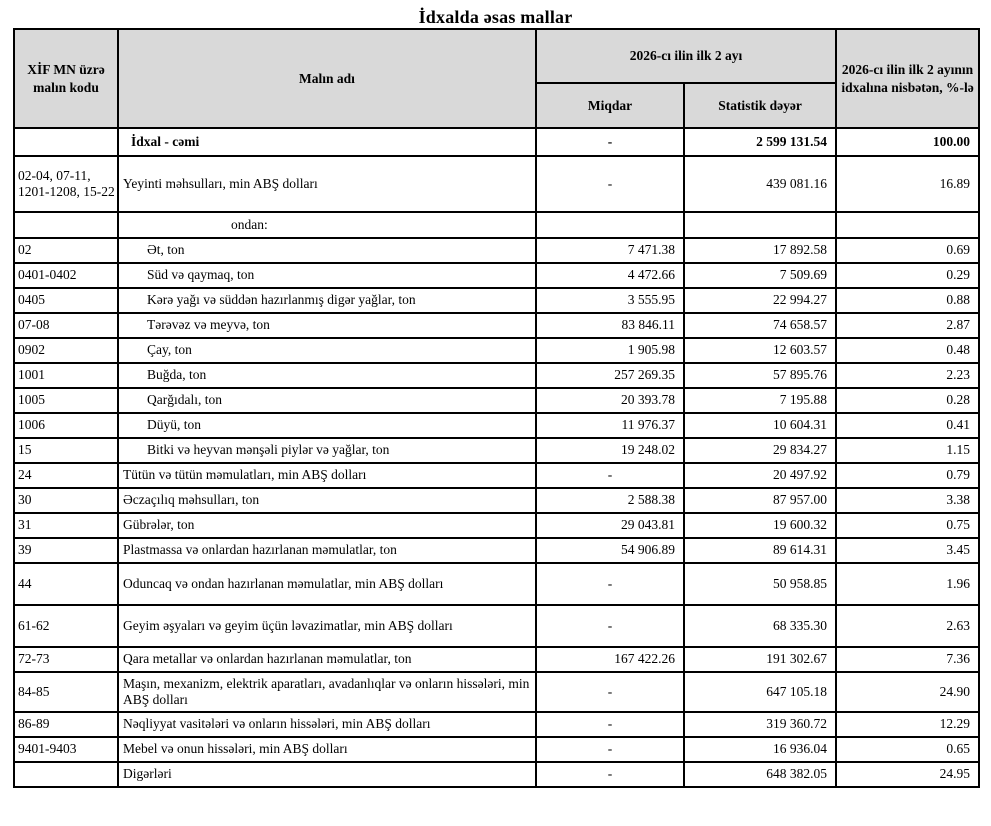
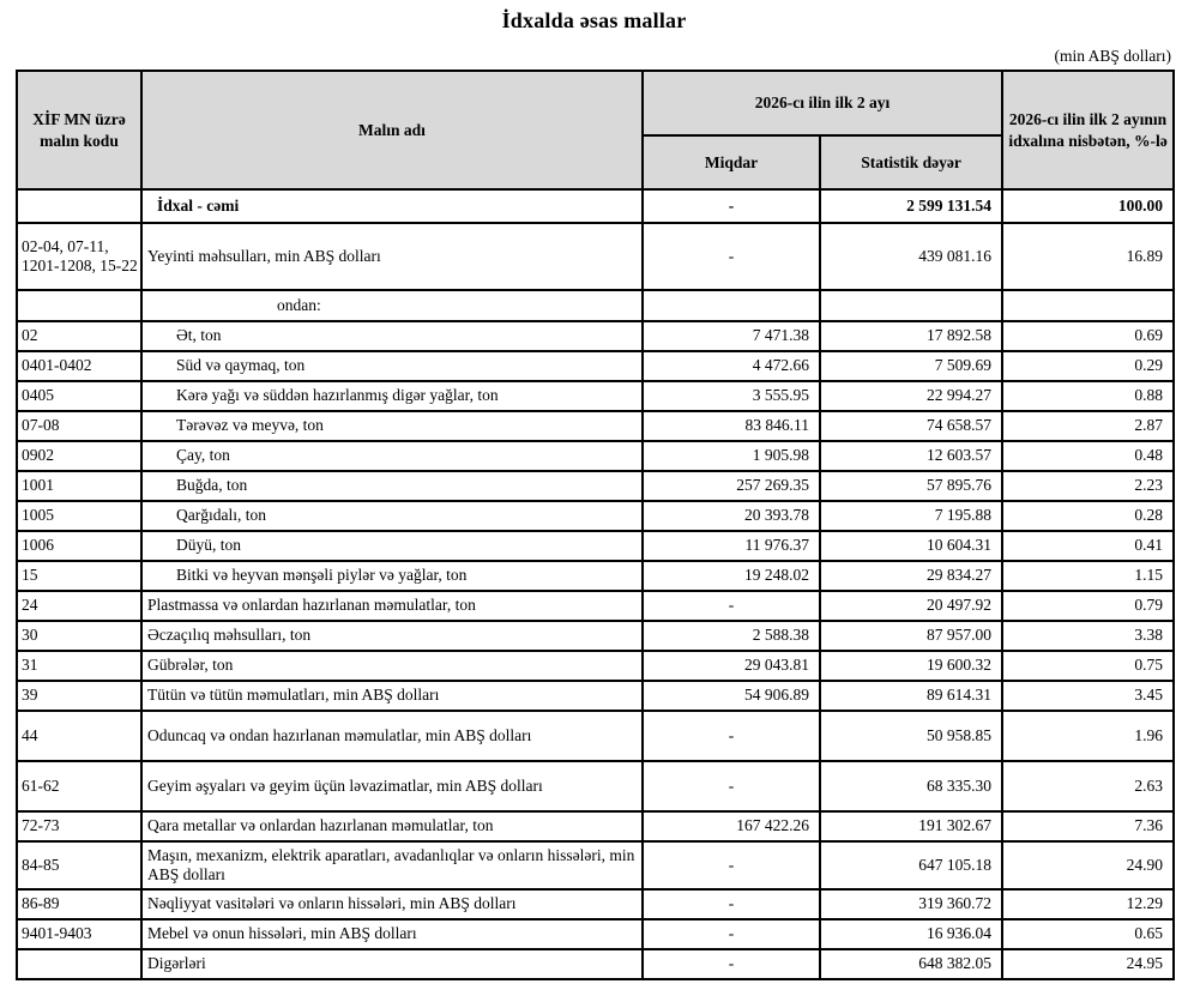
  İdxalda əsas mallar
+ (min ABŞ dolları)
  XİF MN üzrə malın kodu	Malın adı	2026-cı ilin ilk 2 ayı	2026-cı ilin ilk 2 ayının idxalına nisbətən, %-lə
  Miqdar	Statistik dəyər
  	İdxal - cəmi	-	2 599 131.54	100.00
  02-04, 07-11, 1201-1208, 15-22	Yeyinti məhsulları, min ABŞ dolları	-	439 081.16	16.89
  	ondan:
  02	Ət, ton	7 471.38	17 892.58	0.69
  0401-0402	Süd və qaymaq, ton	4 472.66	7 509.69	0.29
  0405	Kərə yağı və süddən hazırlanmış digər yağlar, ton	3 555.95	22 994.27	0.88
  07-08	Tərəvəz və meyvə, ton	83 846.11	74 658.57	2.87
  0902	Çay, ton	1 905.98	12 603.57	0.48
  1001	Buğda, ton	257 269.35	57 895.76	2.23
  1005	Qarğıdalı, ton	20 393.78	7 195.88	0.28
  1006	Düyü, ton	11 976.37	10 604.31	0.41
  15	Bitki və heyvan mənşəli piylər və yağlar, ton	19 248.02	29 834.27	1.15
- 24	Tütün və tütün məmulatları, min ABŞ dolları	-	20 497.92	0.79
+ 24	Plastmassa və onlardan hazırlanan məmulatlar, ton	-	20 497.92	0.79
  30	Əczaçılıq məhsulları, ton	2 588.38	87 957.00	3.38
  31	Gübrələr, ton	29 043.81	19 600.32	0.75
- 39	Plastmassa və onlardan hazırlanan məmulatlar, ton	54 906.89	89 614.31	3.45
+ 39	Tütün və tütün məmulatları, min ABŞ dolları	54 906.89	89 614.31	3.45
  44	Oduncaq və ondan hazırlanan məmulatlar, min ABŞ dolları	-	50 958.85	1.96
  61-62	Geyim əşyaları və geyim üçün ləvazimatlar, min ABŞ dolları	-	68 335.30	2.63
  72-73	Qara metallar və onlardan hazırlanan məmulatlar, ton	167 422.26	191 302.67	7.36
  84-85	Maşın, mexanizm, elektrik aparatları, avadanlıqlar və onların hissələri, min ABŞ dolları	-	647 105.18	24.90
  86-89	Nəqliyyat vasitələri və onların hissələri, min ABŞ dolları	-	319 360.72	12.29
  9401-9403	Mebel və onun hissələri, min ABŞ dolları	-	16 936.04	0.65
  	Digərləri	-	648 382.05	24.95
